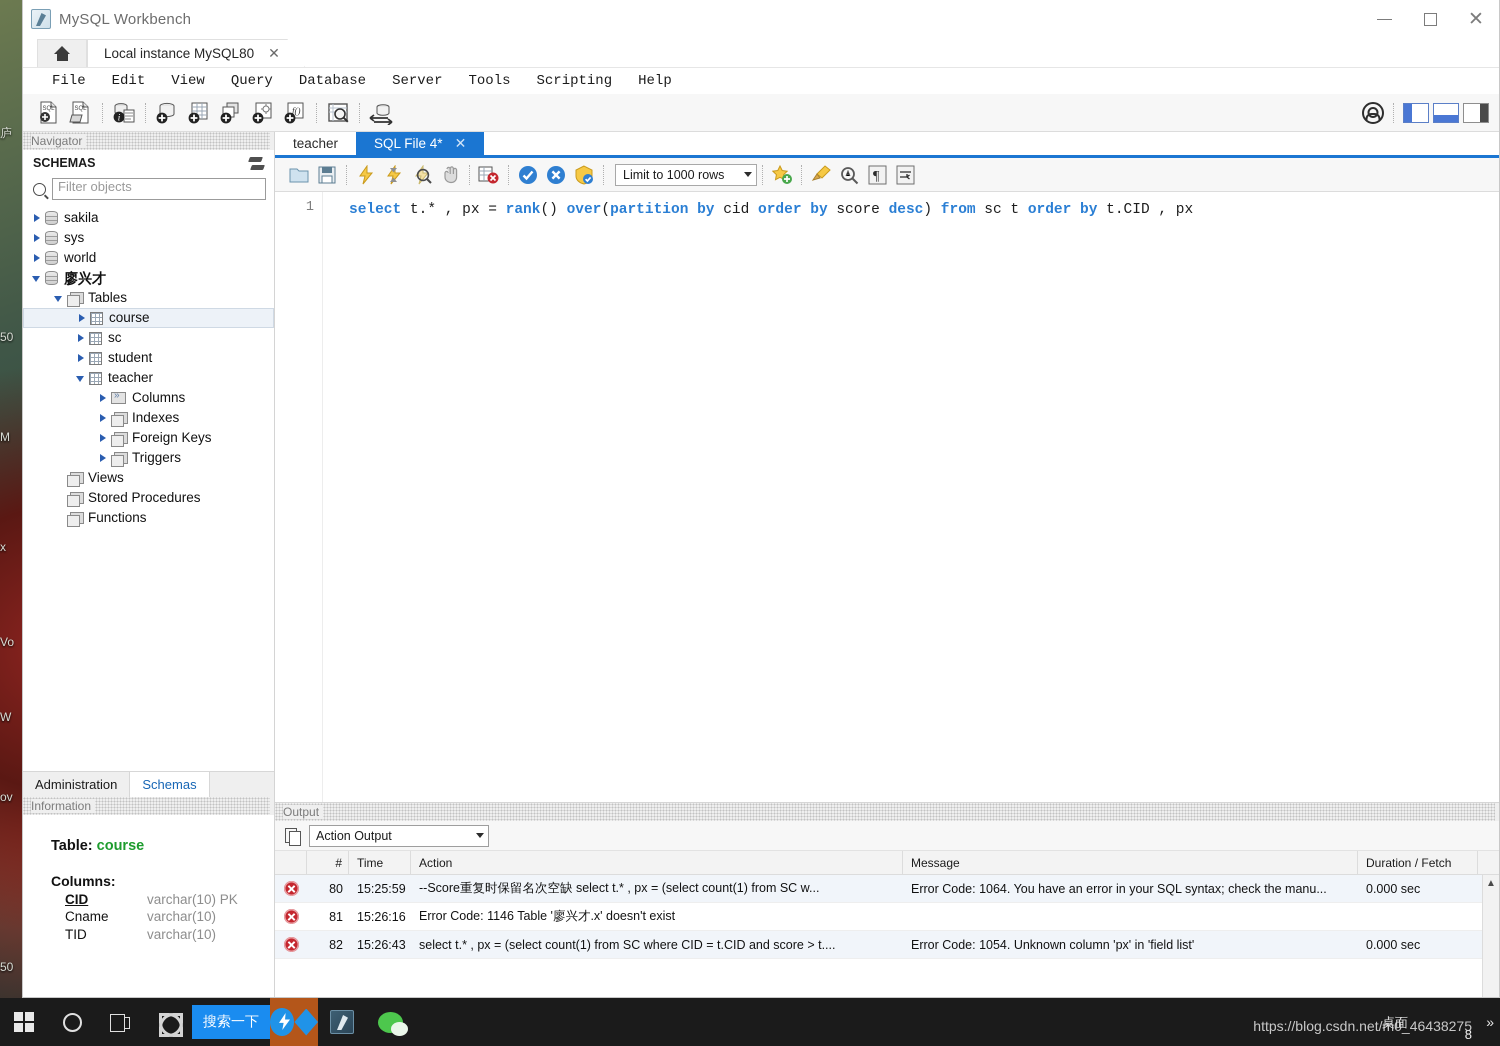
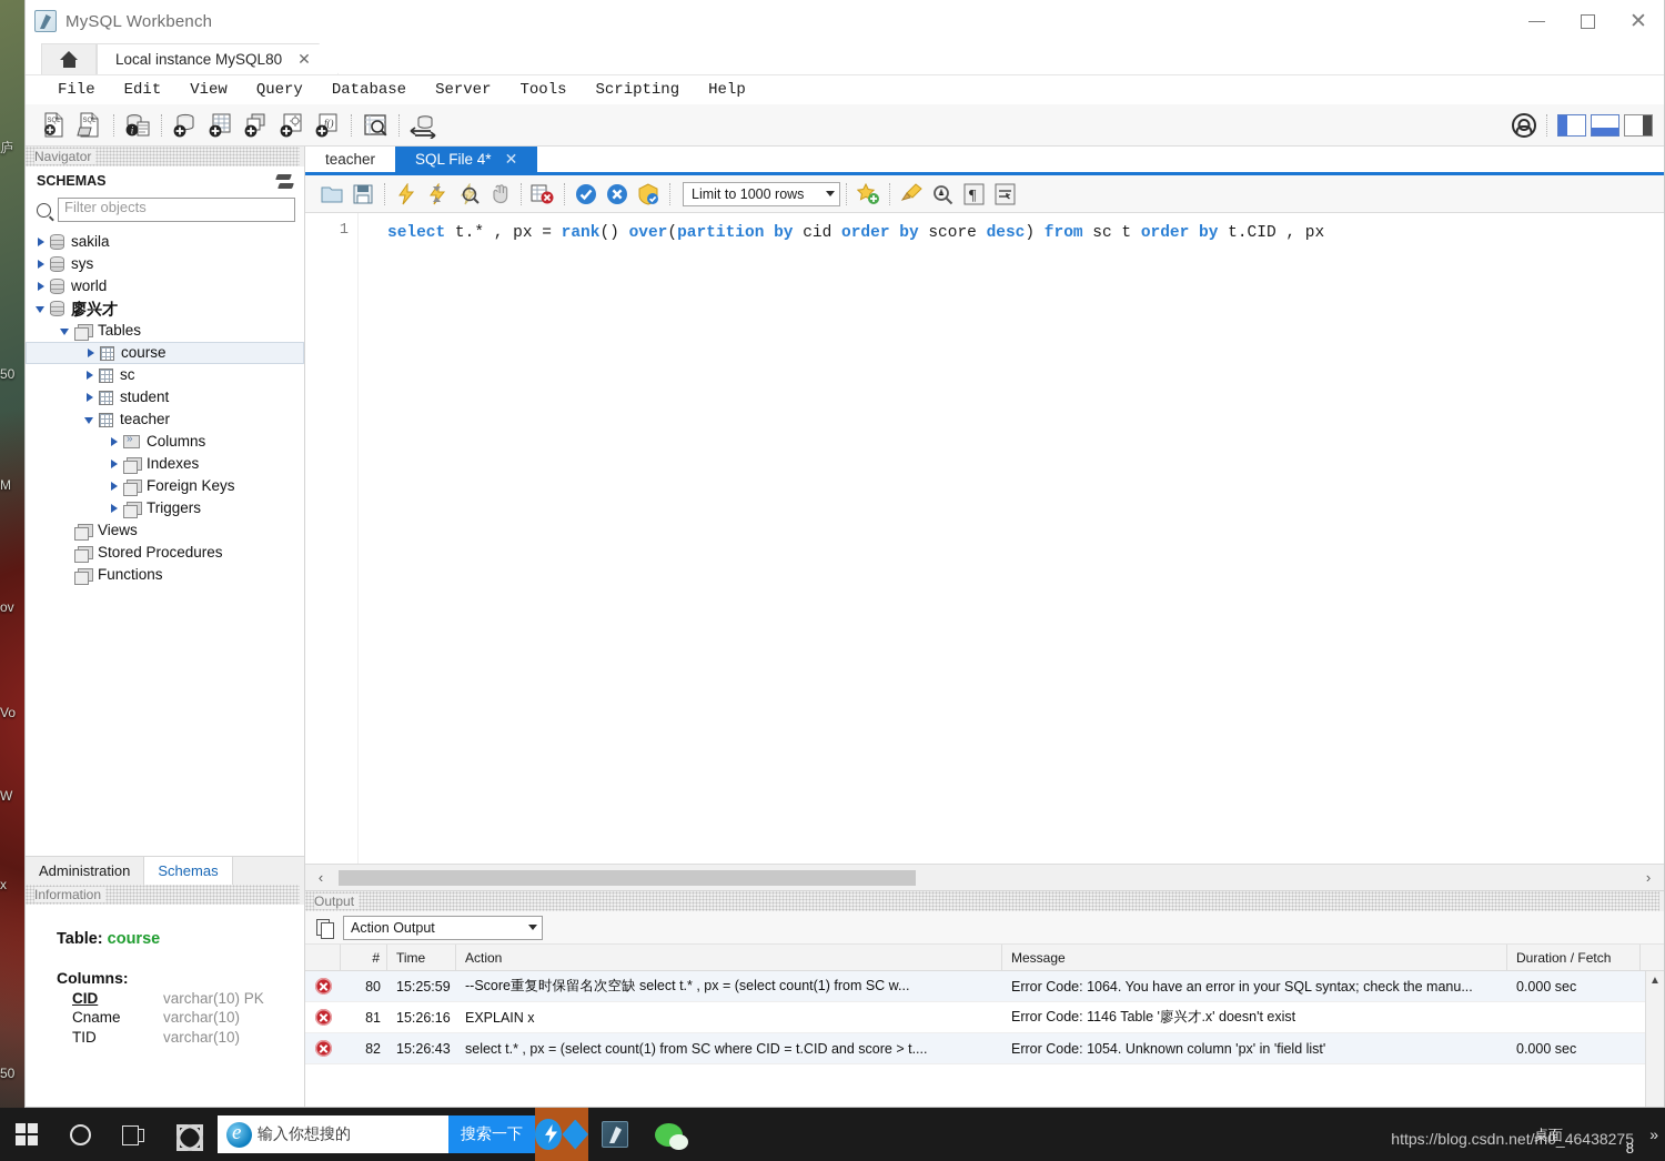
  庐
  50
  M
- x
+ ov
  Vo
  W
- ov
+ x
  50
  MySQL Workbench
  ✕
  Local instance MySQL80
  ✕
  File
  Edit
  View
  Query
  Database
  Server
  Tools
  Scripting
  Help
  i
  f()
  Navigator
  SCHEMAS
  Filter objects
  sakila
  sys
  world
  廖兴才
  Tables
  course
  sc
  student
  teacher
  Columns
  Indexes
  Foreign Keys
  Triggers
  Views
  Stored Procedures
  Functions
  Administration
  Schemas
  Information
  Table: course
  Columns:
  CID
  varchar(10) PK
  Cname
  varchar(10)
  TID
  varchar(10)
  teacher
  SQL File 4*
  ✕
  Limit to 1000 rows
  ¶
  1
  select t.* , px = rank() over(partition by cid order by score desc) from sc t order by t.CID , px
+ ‹
+ ›
  Output
  Action Output
  #
  Time
  Action
  Message
  Duration / Fetch
  80
  15:25:59
  --Score重复时保留名次空缺 select t.* , px = (select count(1) from SC w...
  Error Code: 1064. You have an error in your SQL syntax; check the manu...
  0.000 sec
  81
  15:26:16
+ EXPLAIN x
  Error Code: 1146 Table '廖兴才.x' doesn't exist
  82
  15:26:43
  select t.* , px = (select count(1) from SC where CID = t.CID and score > t....
  Error Code: 1054. Unknown column 'px' in 'field list'
  0.000 sec
  ▲
+ 输入你想搜的
  搜索一下
  »
  桌面
  8
  https://blog.csdn.net/m0_46438275
